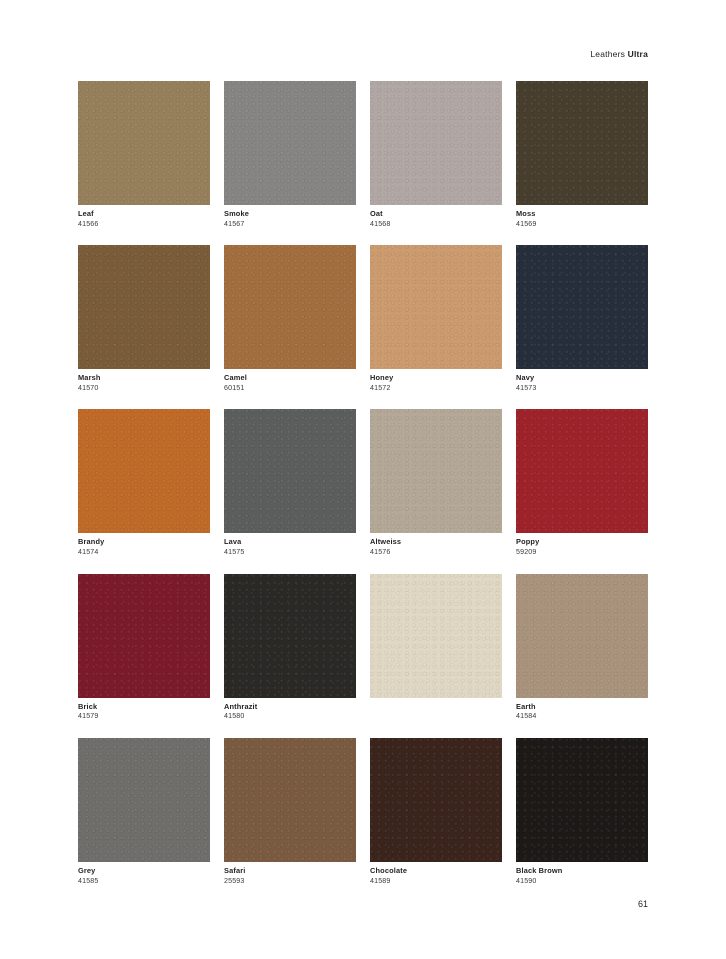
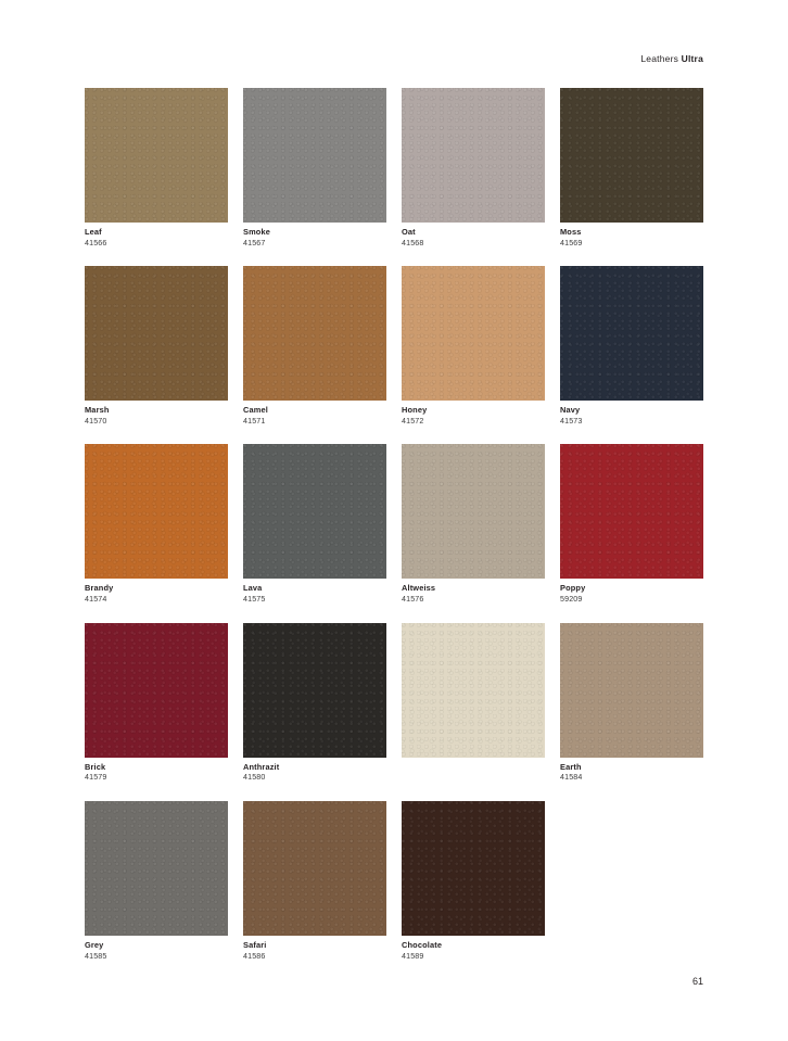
  Leathers Ultra
  Leaf
  41566
  Smoke
  41567
  Oat
  41568
  Moss
  41569
  Marsh
  41570
  Camel
- 60151
+ 41571
  Honey
  41572
  Navy
  41573
  Brandy
  41574
  Lava
  41575
  Altweiss
  41576
  Poppy
  59209
  Brick
  41579
  Anthrazit
  41580
  Earth
  41584
  Grey
  41585
  Safari
- 25593
+ 41586
  Chocolate
  41589
- Black Brown
- 41590
  61
